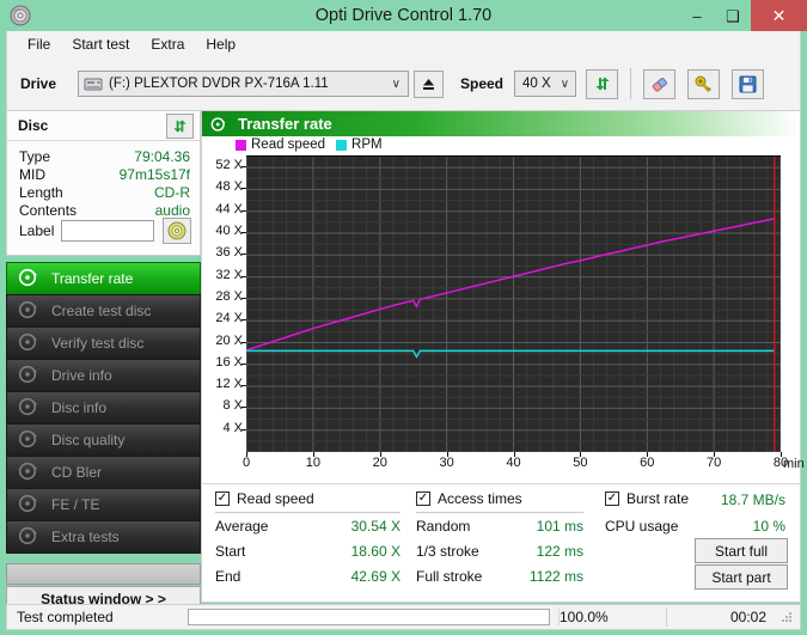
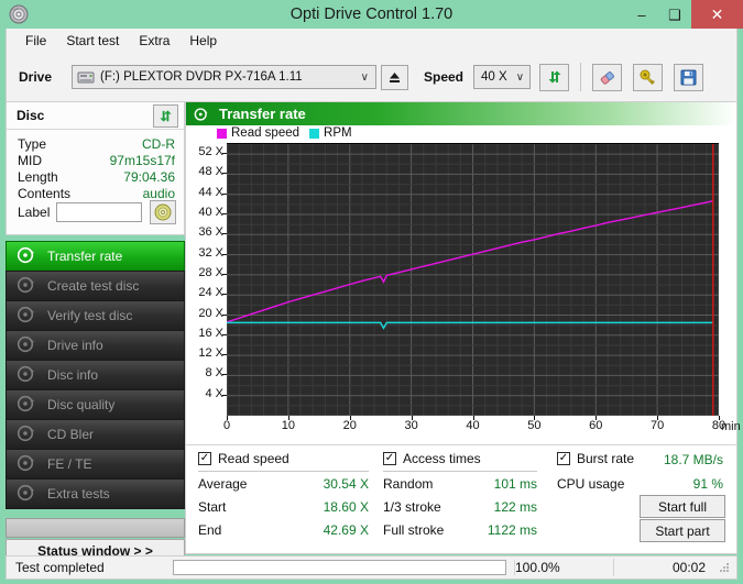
  Opti Drive Control 1.70
  –
  ❑
  ✕
  File
  Start test
  Extra
  Help
  Drive
  (F:) PLEXTOR DVDR PX-716A 1.11
  ∨
  Speed
  40 X
  ∨
  Disc
  Type
- 79:04.36
+ CD-R
  MID
  97m15s17f
  Length
- CD-R
+ 79:04.36
  Contents
  audio
  Label
  Transfer rate
  Create test disc
  Verify test disc
  Drive info
  Disc info
  Disc quality
  CD Bler
  FE / TE
  Extra tests
  Status window > >
  Transfer rate
  Read speed
  RPM
  4 X
  8 X
  12 X
  16 X
  20 X
  24 X
  28 X
  32 X
  36 X
  40 X
  44 X
  48 X
  52 X
  0
  10
  20
  30
  40
  50
  60
  70
  80
  min
  ✓
  Read speed
  Average
  30.54 X
  Start
  18.60 X
  End
  42.69 X
  ✓
  Access times
  Random
  101 ms
  1/3 stroke
  122 ms
  Full stroke
  1122 ms
  ✓
  Burst rate
  18.7 MB/s
  CPU usage
- 10 %
+ 91 %
  Start full
  Start part
  Test completed
  100.0%
  00:02
